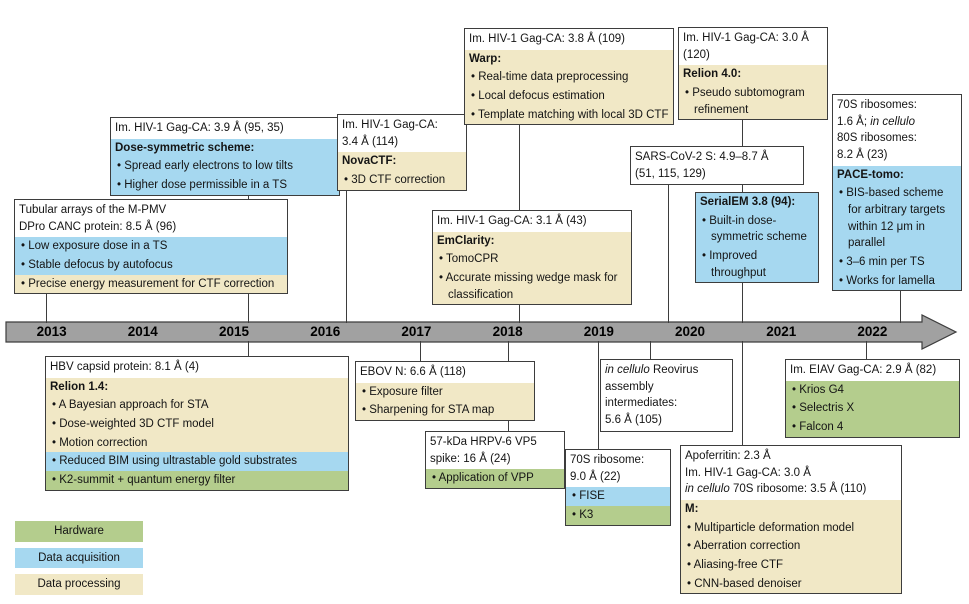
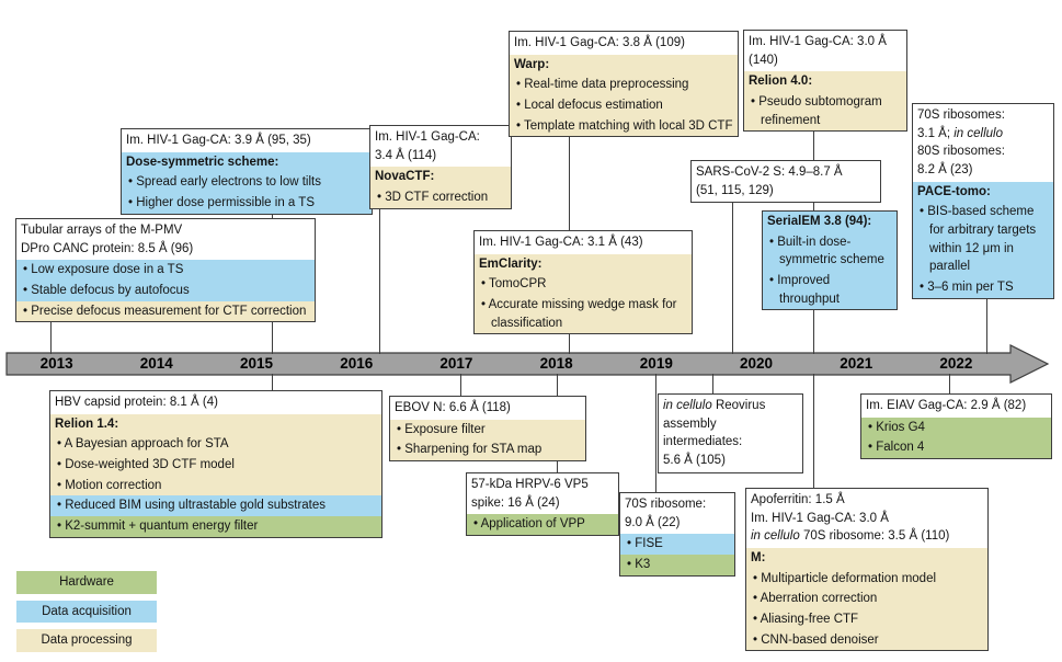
  2013
  2014
  2015
  2016
  2017
  2018
  2019
  2020
  2021
  2022
  Tubular arrays of the M-PMV
  DPro CANC protein: 8.5 Å (96)
  • Low exposure dose in a TS
  • Stable defocus by autofocus
- • Precise energy measurement for CTF correction
+ • Precise defocus measurement for CTF correction
  Im. HIV-1 Gag-CA: 3.9 Å (95, 35)
  Dose-symmetric scheme:
  • Spread early electrons to low tilts
  • Higher dose permissible in a TS
  Im. HIV-1 Gag-CA:
  3.4 Å (114)
  NovaCTF:
  • 3D CTF correction
  Im. HIV-1 Gag-CA: 3.8 Å (109)
  Warp:
  • Real-time data preprocessing
  • Local defocus estimation
  • Template matching with local 3D CTF
  Im. HIV-1 Gag-CA: 3.1 Å (43)
  EmClarity:
  • TomoCPR
  • Accurate missing wedge mask for classification
  Im. HIV-1 Gag-CA: 3.0 Å
- (120)
+ (140)
  Relion 4.0:
  • Pseudo subtomogram refinement
  SARS-CoV-2 S: 4.9–8.7 Å
  (51, 115, 129)
  SerialEM 3.8 (94):
  • Built-in dose-symmetric scheme
  • Improved throughput
  70S ribosomes:
- 1.6 Å; in cellulo
+ 3.1 Å; in cellulo
  80S ribosomes:
  8.2 Å (23)
  PACE-tomo:
  • BIS-based scheme for arbitrary targets within 12 μm in parallel
  • 3–6 min per TS
- • Works for lamella
  HBV capsid protein: 8.1 Å (4)
  Relion 1.4:
  • A Bayesian approach for STA
  • Dose-weighted 3D CTF model
  • Motion correction
  • Reduced BIM using ultrastable gold substrates
  • K2-summit + quantum energy filter
  EBOV N: 6.6 Å (118)
  • Exposure filter
  • Sharpening for STA map
  57-kDa HRPV-6 VP5 spike: 16 Å (24)
  • Application of VPP
  70S ribosome:
  9.0 Å (22)
  • FISE
  • K3
  in cellulo Reovirus
  assembly
  intermediates:
  5.6 Å (105)
- Apoferritin: 2.3 Å
+ Apoferritin: 1.5 Å
  Im. HIV-1 Gag-CA: 3.0 Å
  in cellulo 70S ribosome: 3.5 Å (110)
  M:
  • Multiparticle deformation model
  • Aberration correction
  • Aliasing-free CTF
  • CNN-based denoiser
  Im. EIAV Gag-CA: 2.9 Å (82)
  • Krios G4
- • Selectris X
  • Falcon 4
  Hardware
  Data acquisition
  Data processing
